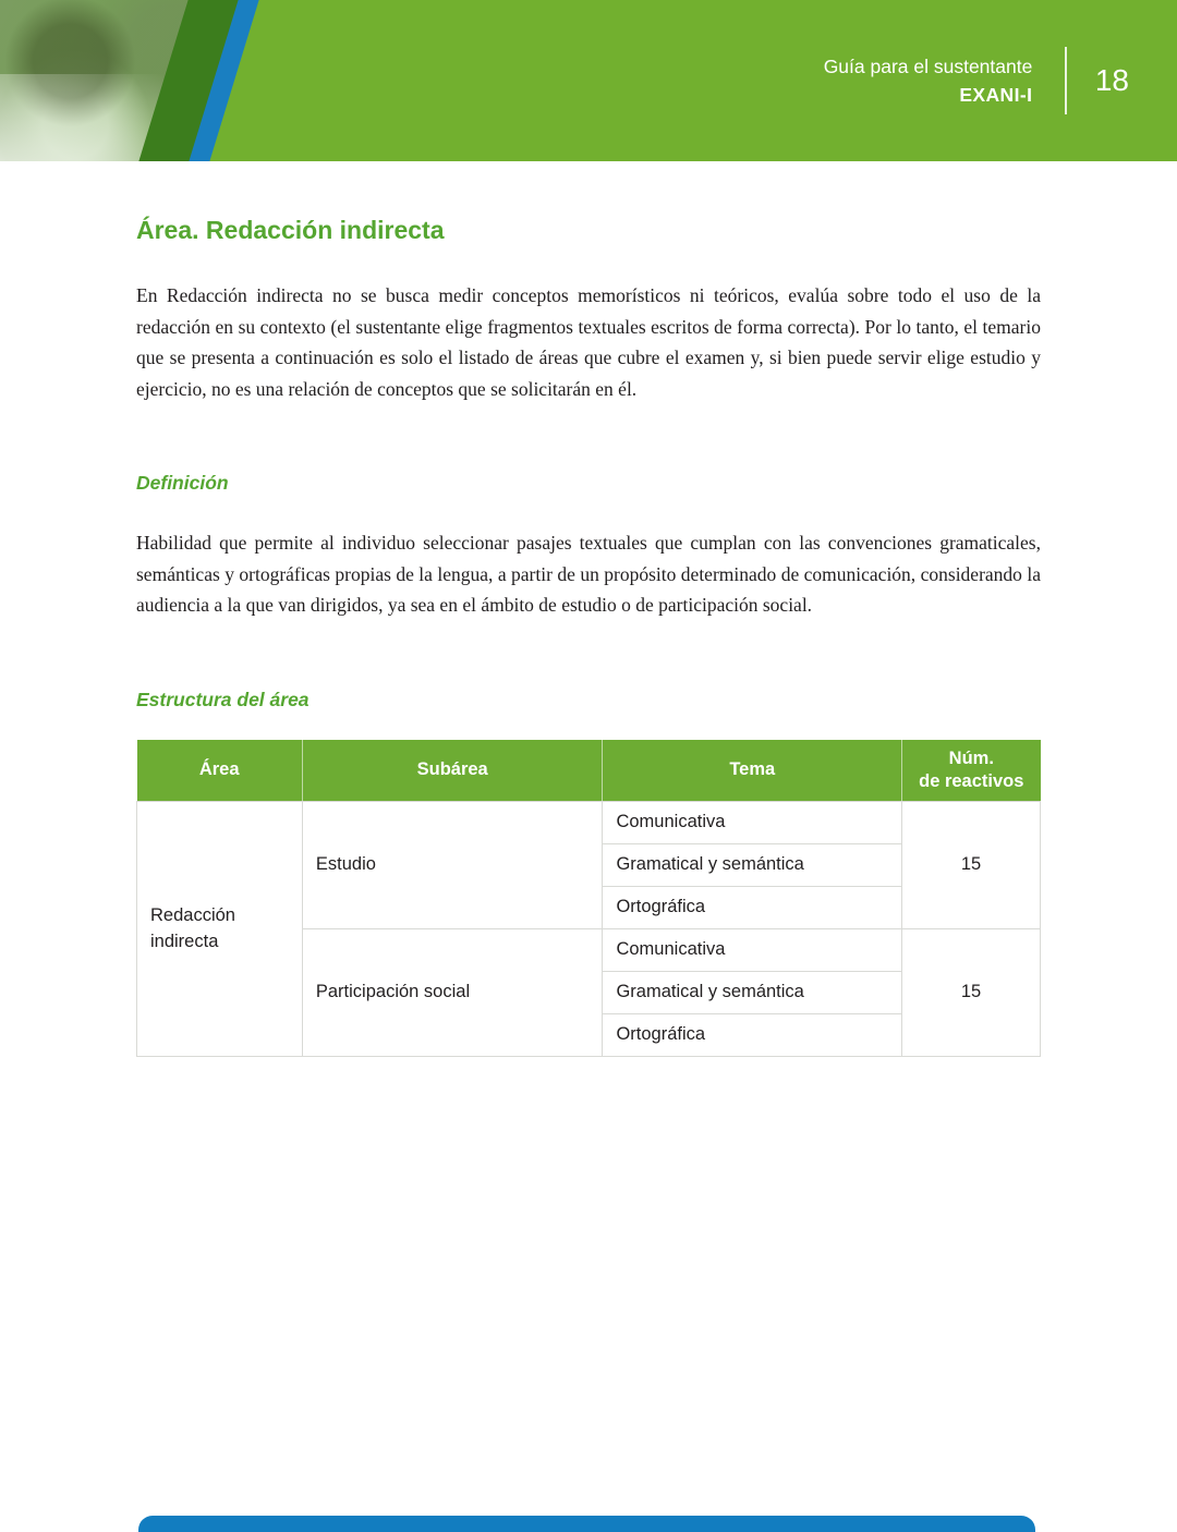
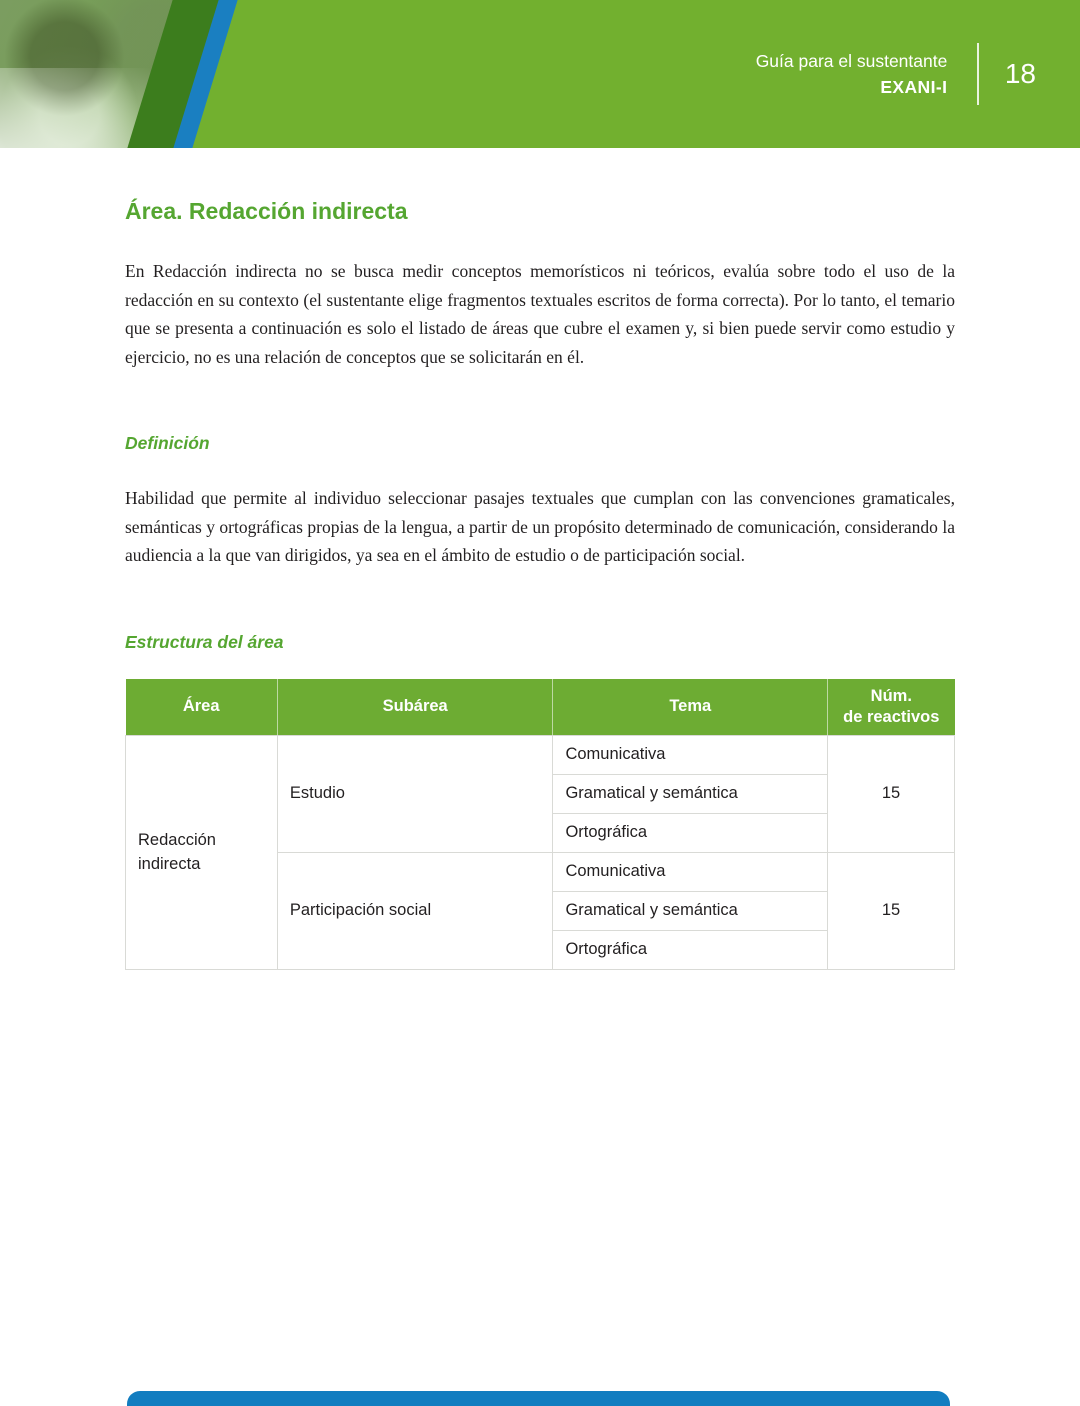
  Guía para el sustentante
  EXANI-I
  18
  Área. Redacción indirecta
- En Redacción indirecta no se busca medir conceptos memorísticos ni teóricos, evalúa sobre todo el uso de la redacción en su contexto (el sustentante elige fragmentos textuales escritos de forma correcta). Por lo tanto, el temario que se presenta a continuación es solo el listado de áreas que cubre el examen y, si bien puede servir elige estudio y ejercicio, no es una relación de conceptos que se solicitarán en él.
+ En Redacción indirecta no se busca medir conceptos memorísticos ni teóricos, evalúa sobre todo el uso de la redacción en su contexto (el sustentante elige fragmentos textuales escritos de forma correcta). Por lo tanto, el temario que se presenta a continuación es solo el listado de áreas que cubre el examen y, si bien puede servir como estudio y ejercicio, no es una relación de conceptos que se solicitarán en él.
  Definición
  Habilidad que permite al individuo seleccionar pasajes textuales que cumplan con las convenciones gramaticales, semánticas y ortográficas propias de la lengua, a partir de un propósito determinado de comunicación, considerando la audiencia a la que van dirigidos, ya sea en el ámbito de estudio o de participación social.
  Estructura del área
  Área	Subárea	Tema	Núm. de reactivos
  Redacción indirecta	Estudio	Comunicativa	15
  Gramatical y semántica
  Ortográfica
  Participación social	Comunicativa	15
  Gramatical y semántica
  Ortográfica
